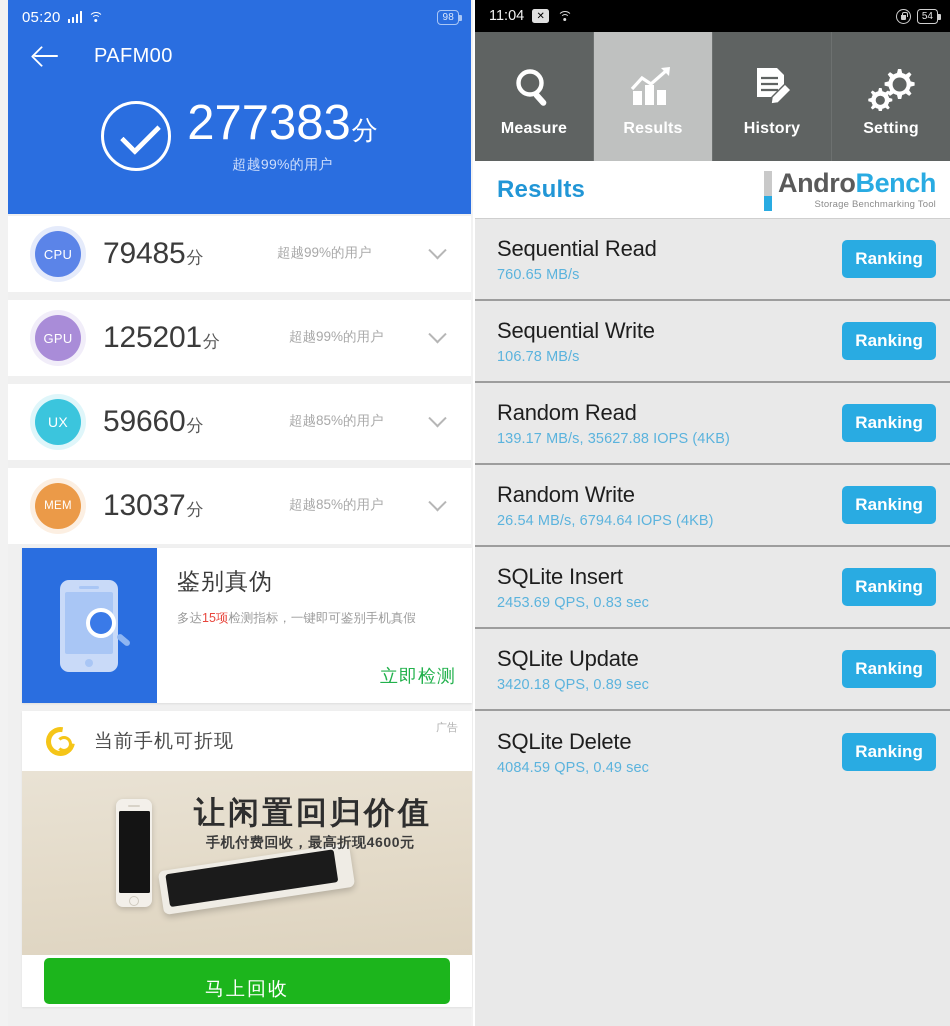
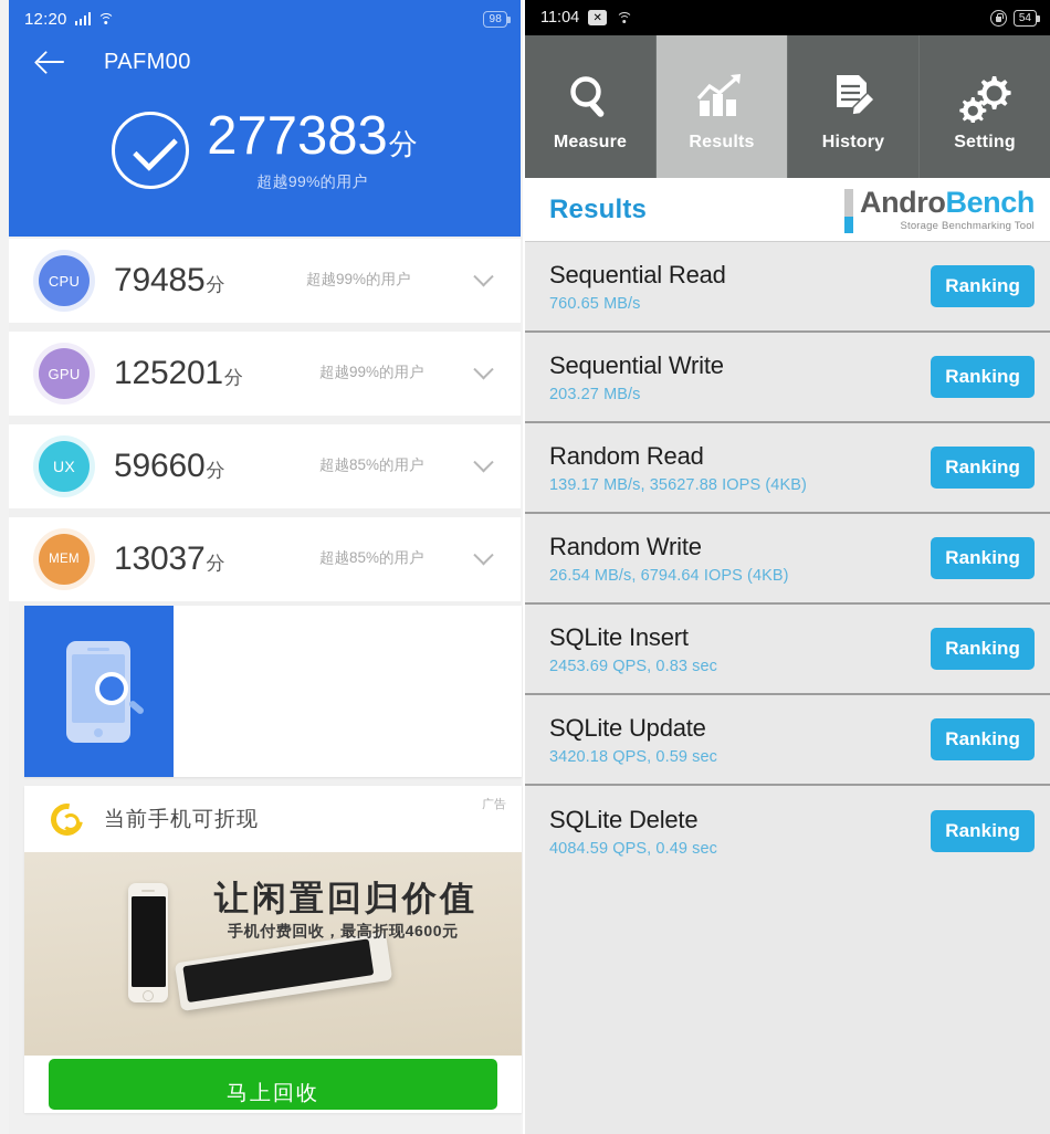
- 05:20
+ 12:20
  98
  PAFM00
  277383
  分
  超越99%的用户
  CPU
  79485
  分
  超越99%的用户
  GPU
  125201
  分
  超越99%的用户
  UX
  59660
  分
  超越85%的用户
  MEM
  13037
  分
  超越85%的用户
- 鉴别真伪
- 多达15项检测指标，一键即可鉴别手机真假
- 立即检测
  当前手机可折现
  广告
  让闲置回归价值
  手机付费回收，最高折现4600元
  马上回收
  11:04
  ✕
  54
  Measure
  Results
  History
  Setting
  Results
  AndroBench
  Storage Benchmarking Tool
  Sequential Read
  760.65 MB/s
  Ranking
  Sequential Write
- 106.78 MB/s
+ 203.27 MB/s
  Ranking
  Random Read
  139.17 MB/s, 35627.88 IOPS (4KB)
  Ranking
  Random Write
  26.54 MB/s, 6794.64 IOPS (4KB)
  Ranking
  SQLite Insert
  2453.69 QPS, 0.83 sec
  Ranking
  SQLite Update
- 3420.18 QPS, 0.89 sec
+ 3420.18 QPS, 0.59 sec
  Ranking
  SQLite Delete
  4084.59 QPS, 0.49 sec
  Ranking
